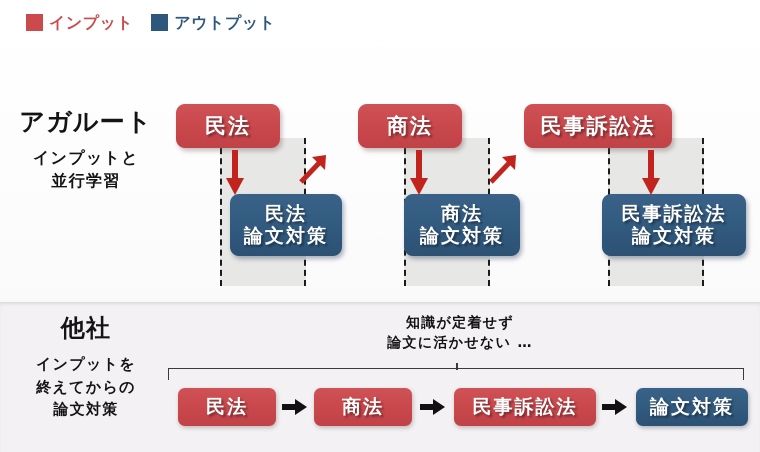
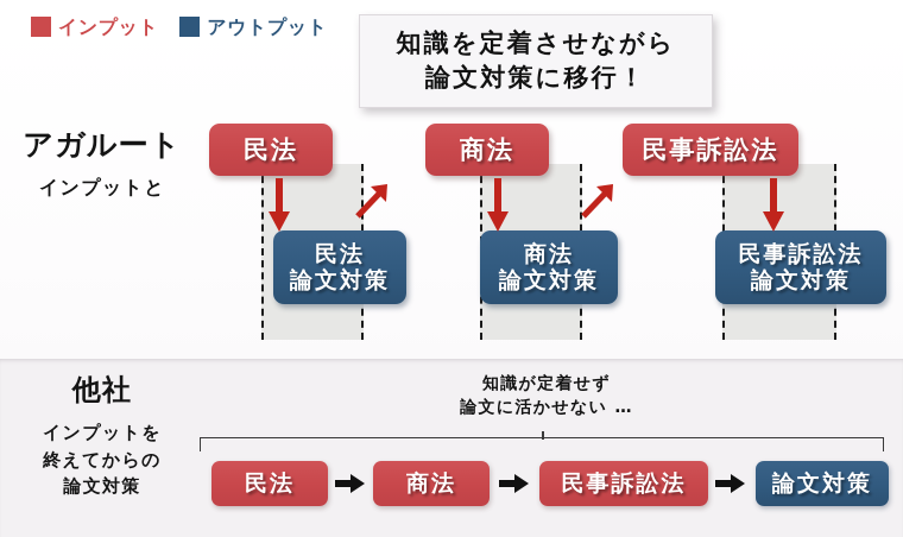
  インプット
  アウトプット
+ 知識を定着させながら
+ 論文対策に移行！
  アガルート
  インプットと
- 並行学習
  民法
  民法
  論文対策
  商法
  商法
  論文対策
  民事訴訟法
  民事訴訟法
  論文対策
  他社
  インプットを
  終えてからの
  論文対策
  知識が定着せず
  論文に活かせない …
  民法
  商法
  民事訴訟法
  論文対策
